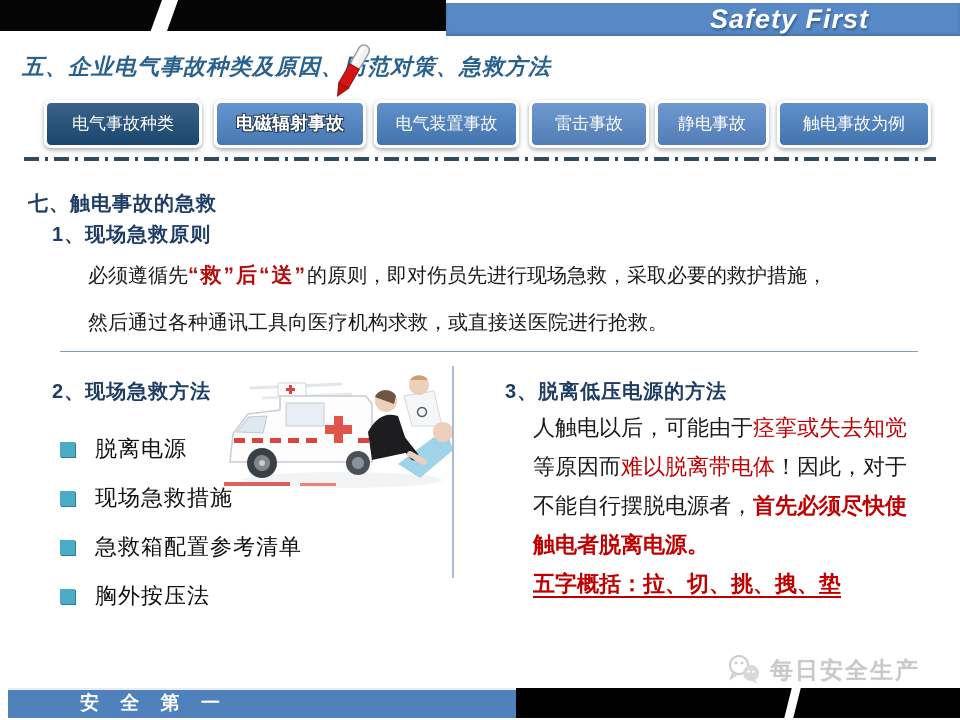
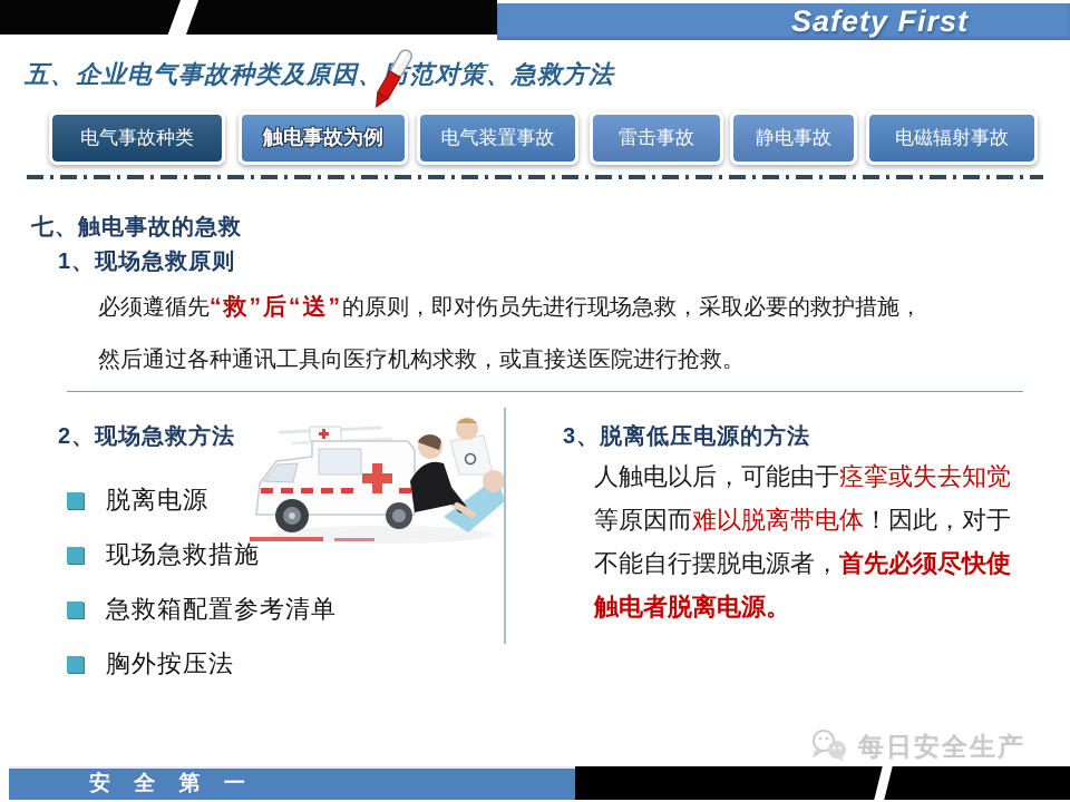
  Safety First
  五、企业电气事故种类及原因、范对策、急救方法
  电气事故种类
- 电磁辐射事故
+ 触电事故为例
  电气装置事故
  雷击事故
  静电事故
- 触电事故为例
+ 电磁辐射事故
  七、触电事故的急救
  1、现场急救原则
  必须遵循先“救”后“送”的原则，即对伤员先进行现场急救，采取必要的救护措施，
  然后通过各种通讯工具向医疗机构求救，或直接送医院进行抢救。
  2、现场急救方法
  脱离电源
  现场急救措施
  急救箱配置参考清单
  胸外按压法
  3、脱离低压电源的方法
  人触电以后，可能由于痉挛或失去知觉
  等原因而难以脱离带电体！因此，对于
  不能自行摆脱电源者，首先必须尽快使
  触电者脱离电源。
- 五字概括：拉、切、挑、拽、垫
  每日安全生产
  安 全 第 一
